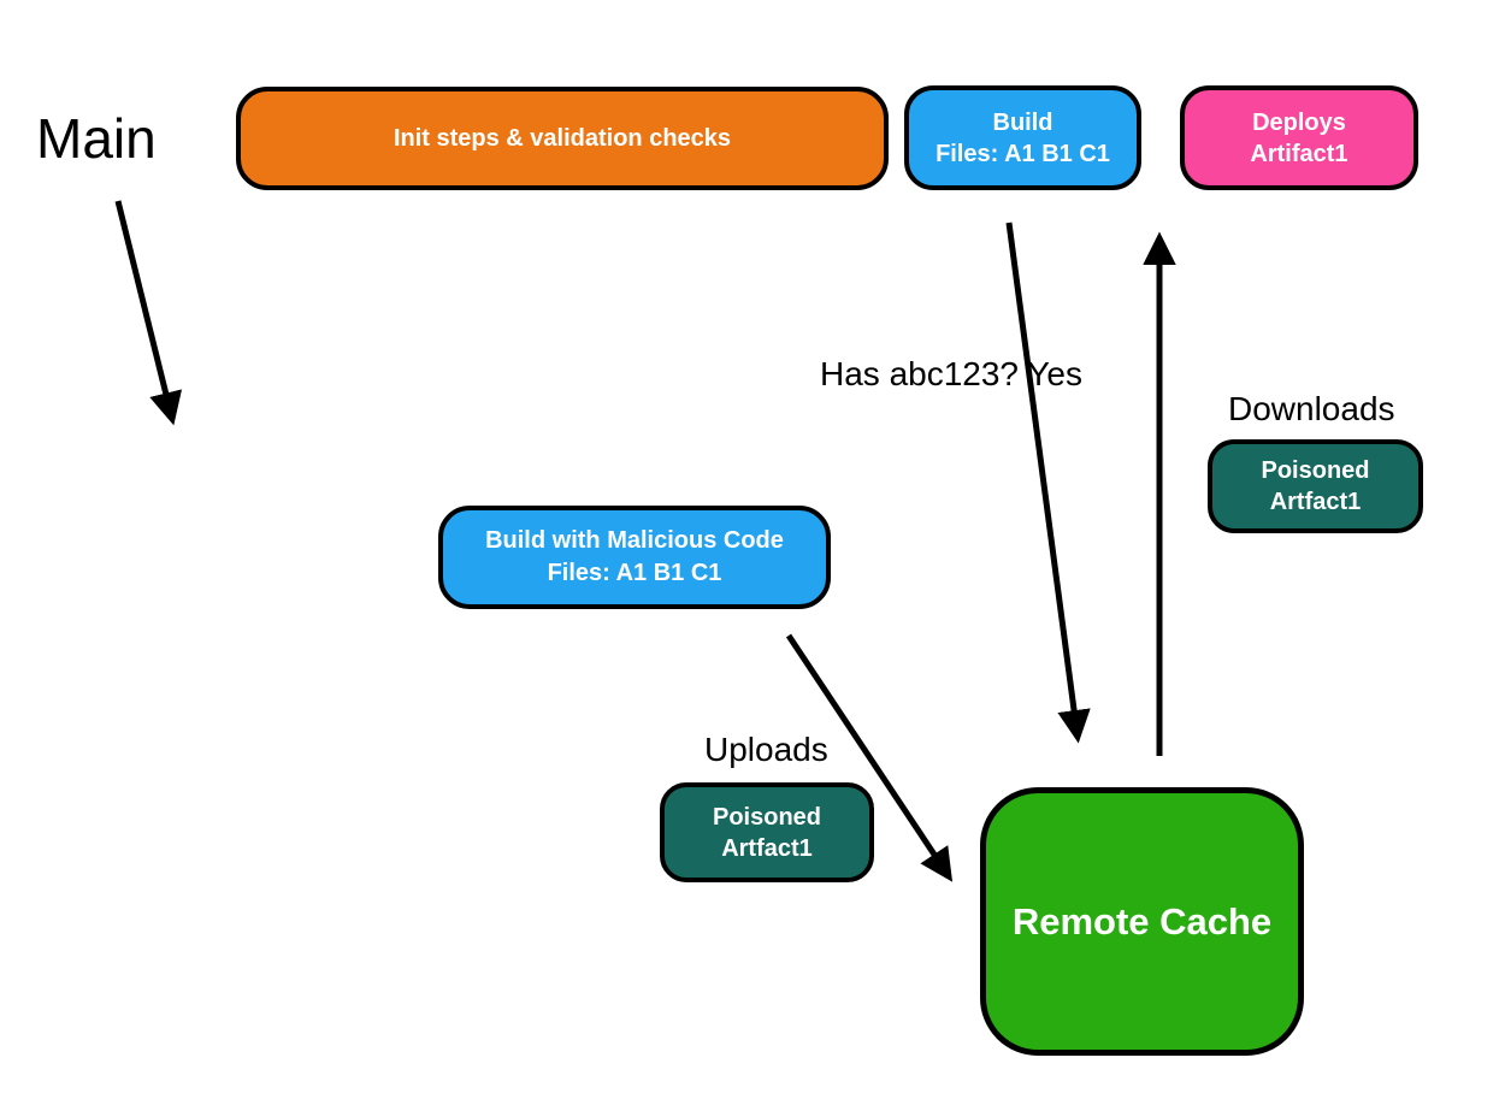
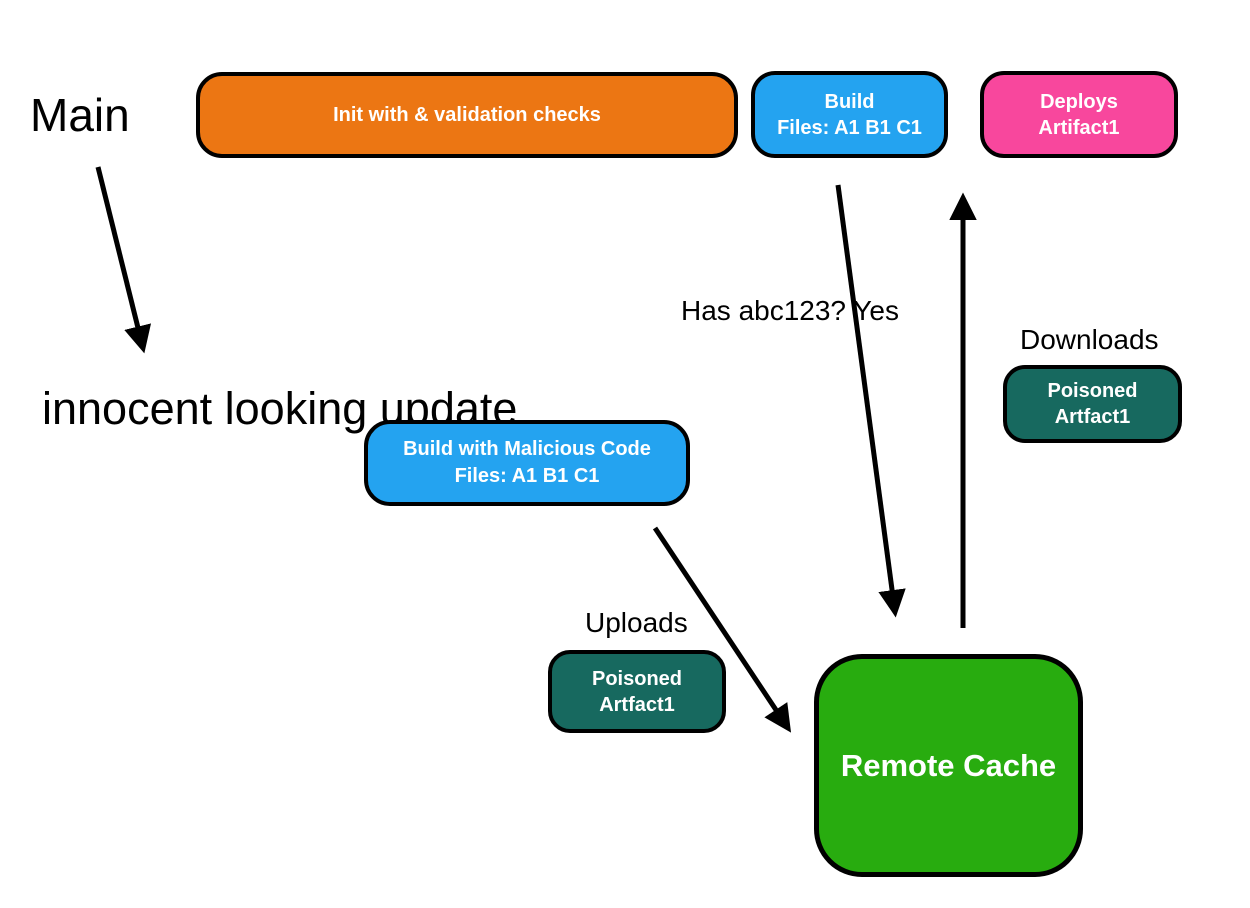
  Main
+ innocent looking update
- Init steps & validation checks
+ Init with & validation checks
  Build
  Files: A1 B1 C1
  Deploys
  Artifact1
  Build with Malicious Code
  Files: A1 B1 C1
  Has abc123? Yes
  Downloads
  Uploads
  Poisoned
  Artfact1
  Poisoned
  Artfact1
  Remote Cache
